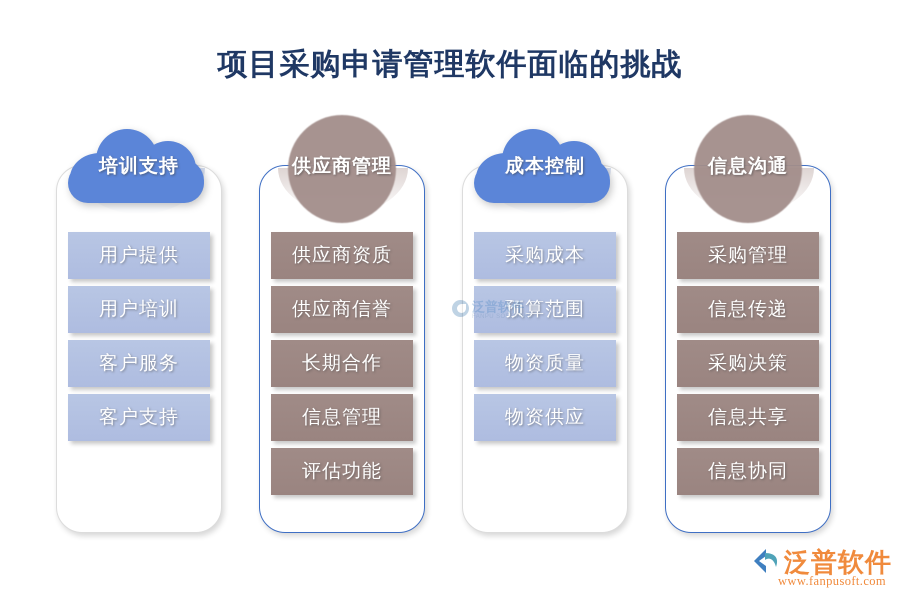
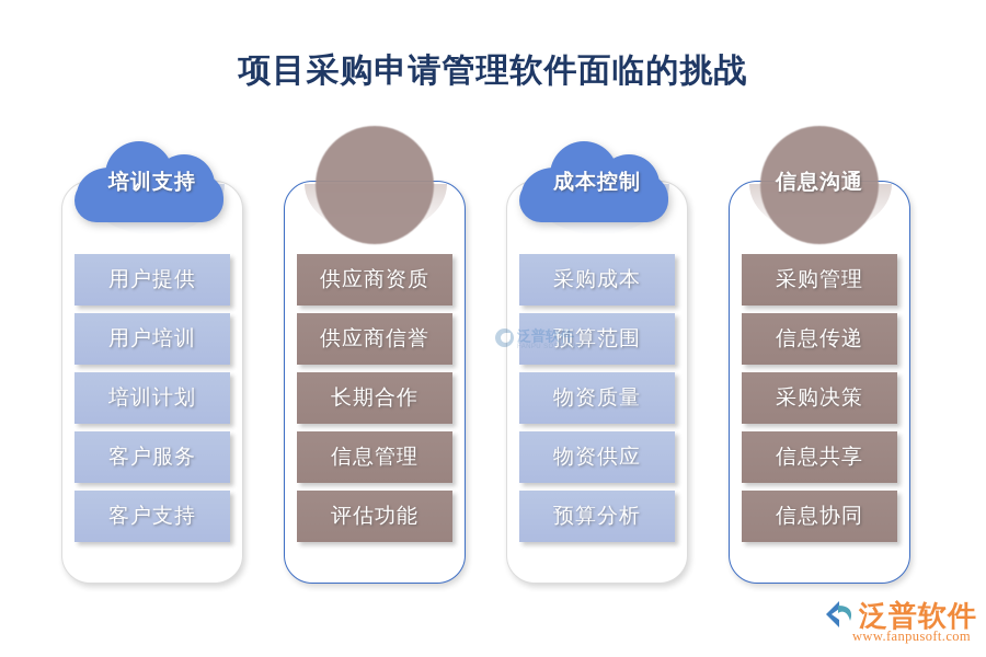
  项目采购申请管理软件面临的挑战
  培训支持
  用户提供
  用户培训
+ 培训计划
  客户服务
  客户支持
- 供应商管理
  供应商资质
  供应商信誉
  长期合作
  信息管理
  评估功能
  成本控制
  采购成本
  预算范围
  物资质量
  物资供应
+ 预算分析
  信息沟通
  采购管理
  信息传递
  采购决策
  信息共享
  信息协同
  泛普软件
  泛普软件
  www.fanpusoft.com
